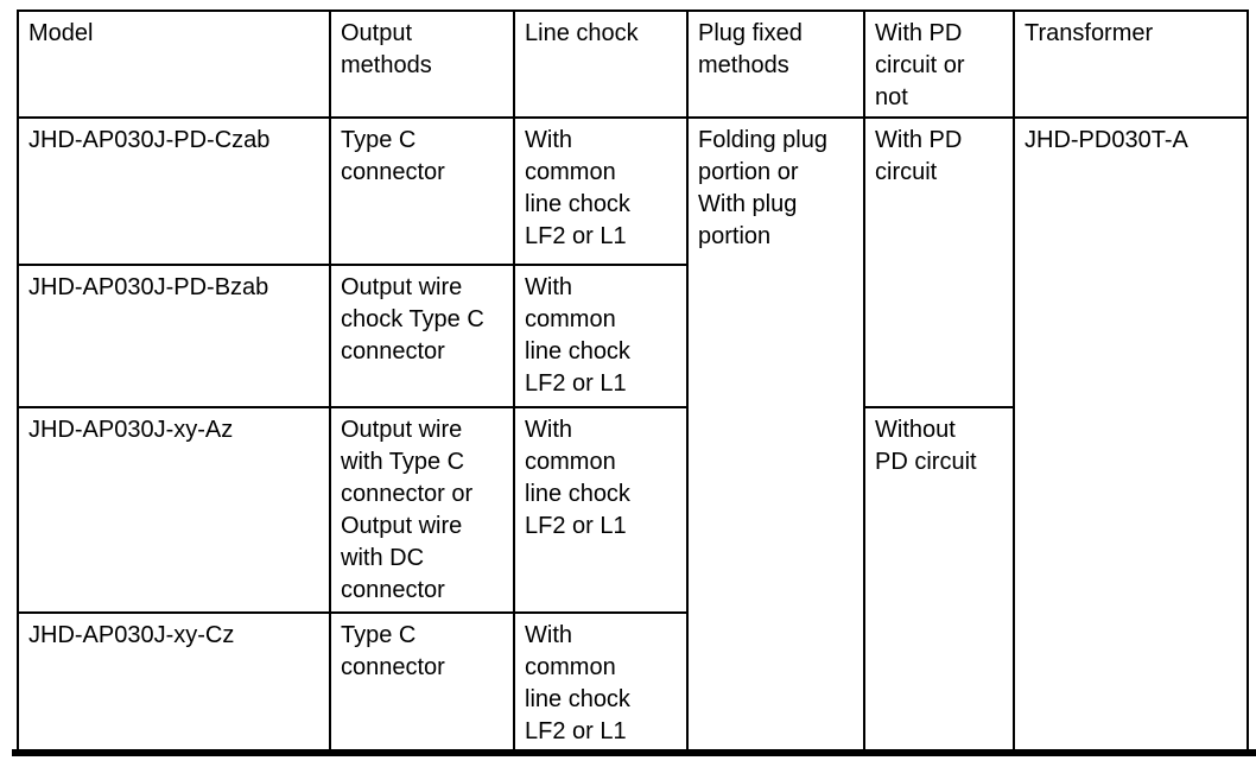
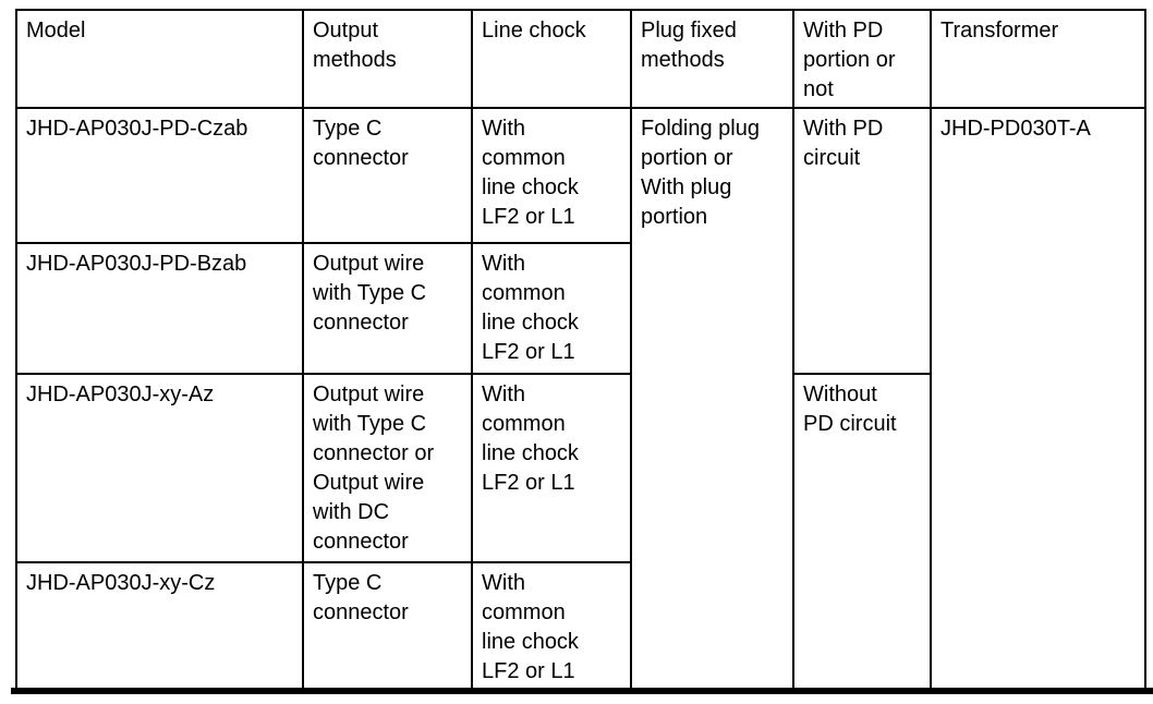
- Model	Output methods	Line chock	Plug fixed methods	With PD circuit or not	Transformer
+ Model	Output methods	Line chock	Plug fixed methods	With PD portion or not	Transformer
  JHD-AP030J-PD-Czab	Type C connector	With common line chock LF2 or L1	Folding plug portion or With plug portion	With PD circuit	JHD-PD030T-A
- JHD-AP030J-PD-Bzab	Output wire chock Type C connector	With common line chock LF2 or L1
+ JHD-AP030J-PD-Bzab	Output wire with Type C connector	With common line chock LF2 or L1
  JHD-AP030J-xy-Az	Output wire with Type C connector or Output wire with DC connector	With common line chock LF2 or L1	Without PD circuit
  JHD-AP030J-xy-Cz	Type C connector	With common line chock LF2 or L1
